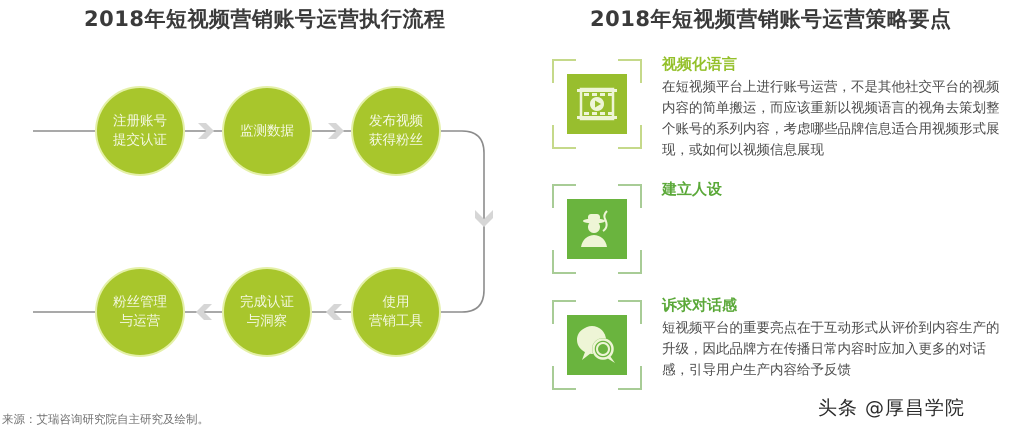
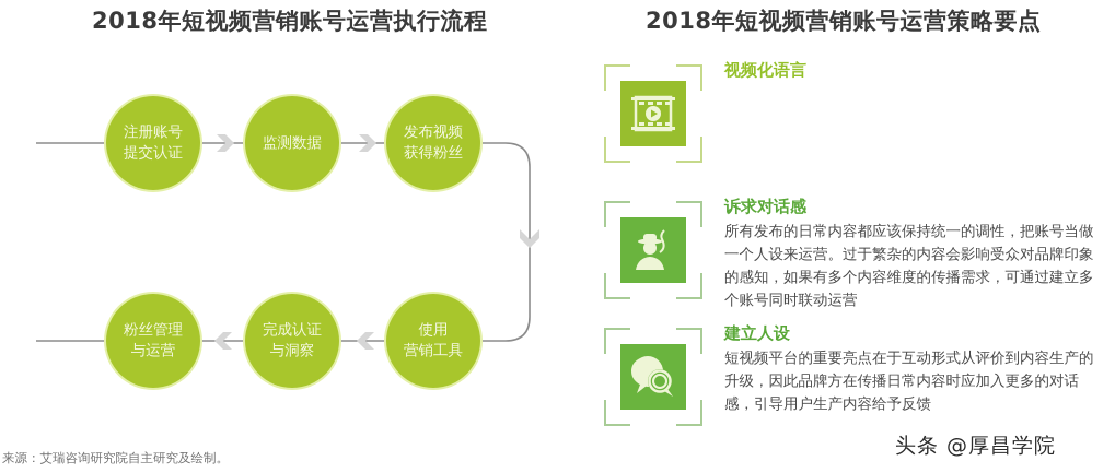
  2018年短视频营销账号运营执行流程
  2018年短视频营销账号运营策略要点
  注册账号
  提交认证
  监测数据
  发布视频
  获得粉丝
  使用
  营销工具
  完成认证
  与洞察
  粉丝管理
  与运营
  视频化语言
- 在短视频平台上进行账号运营，不是其他社交平台的视频内容的简单搬运，而应该重新以视频语言的视角去策划整个账号的系列内容，考虑哪些品牌信息适合用视频形式展现，或如何以视频信息展现
- 建立人设
+ 诉求对话感
+ 所有发布的日常内容都应该保持统一的调性，把账号当做一个人设来运营。过于繁杂的内容会影响受众对品牌印象的感知，如果有多个内容维度的传播需求，可通过建立多个账号同时联动运营
- 诉求对话感
+ 建立人设
  短视频平台的重要亮点在于互动形式从评价到内容生产的升级，因此品牌方在传播日常内容时应加入更多的对话感，引导用户生产内容给予反馈
  来源：艾瑞咨询研究院自主研究及绘制。
  头条 @厚昌学院
